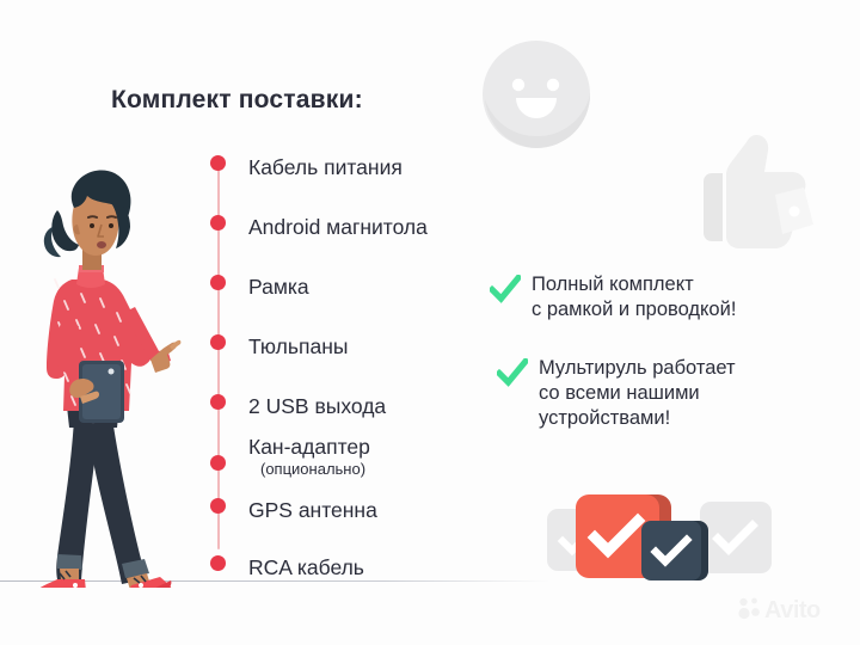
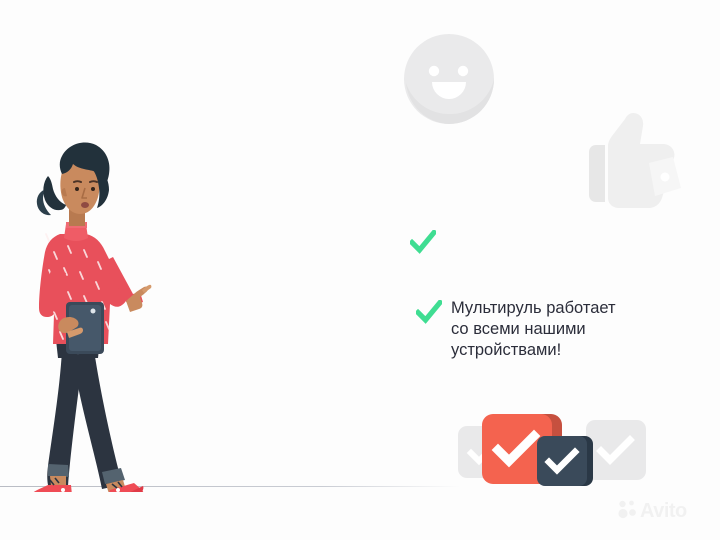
- Комплект поставки:
- Кабель питания
- Android магнитола
- Рамка
- Тюльпаны
- 2 USB выхода
- Кан-адаптер
- (опционально)
- GPS антенна
- RCA кабель
- Полный комплект
- с рамкой и проводкой!
  Мультируль работает
  со всеми нашими
  устройствами!
